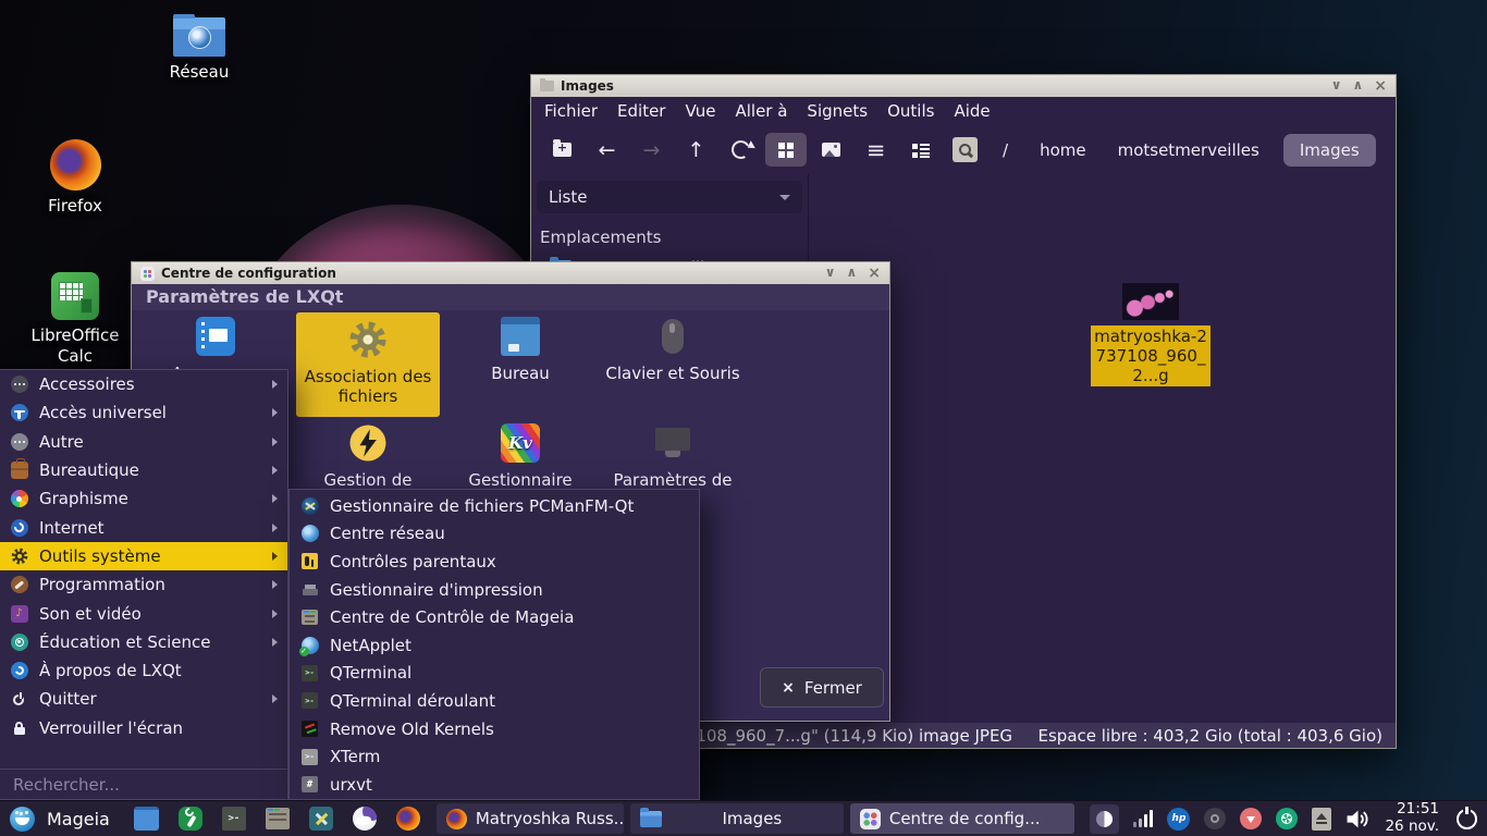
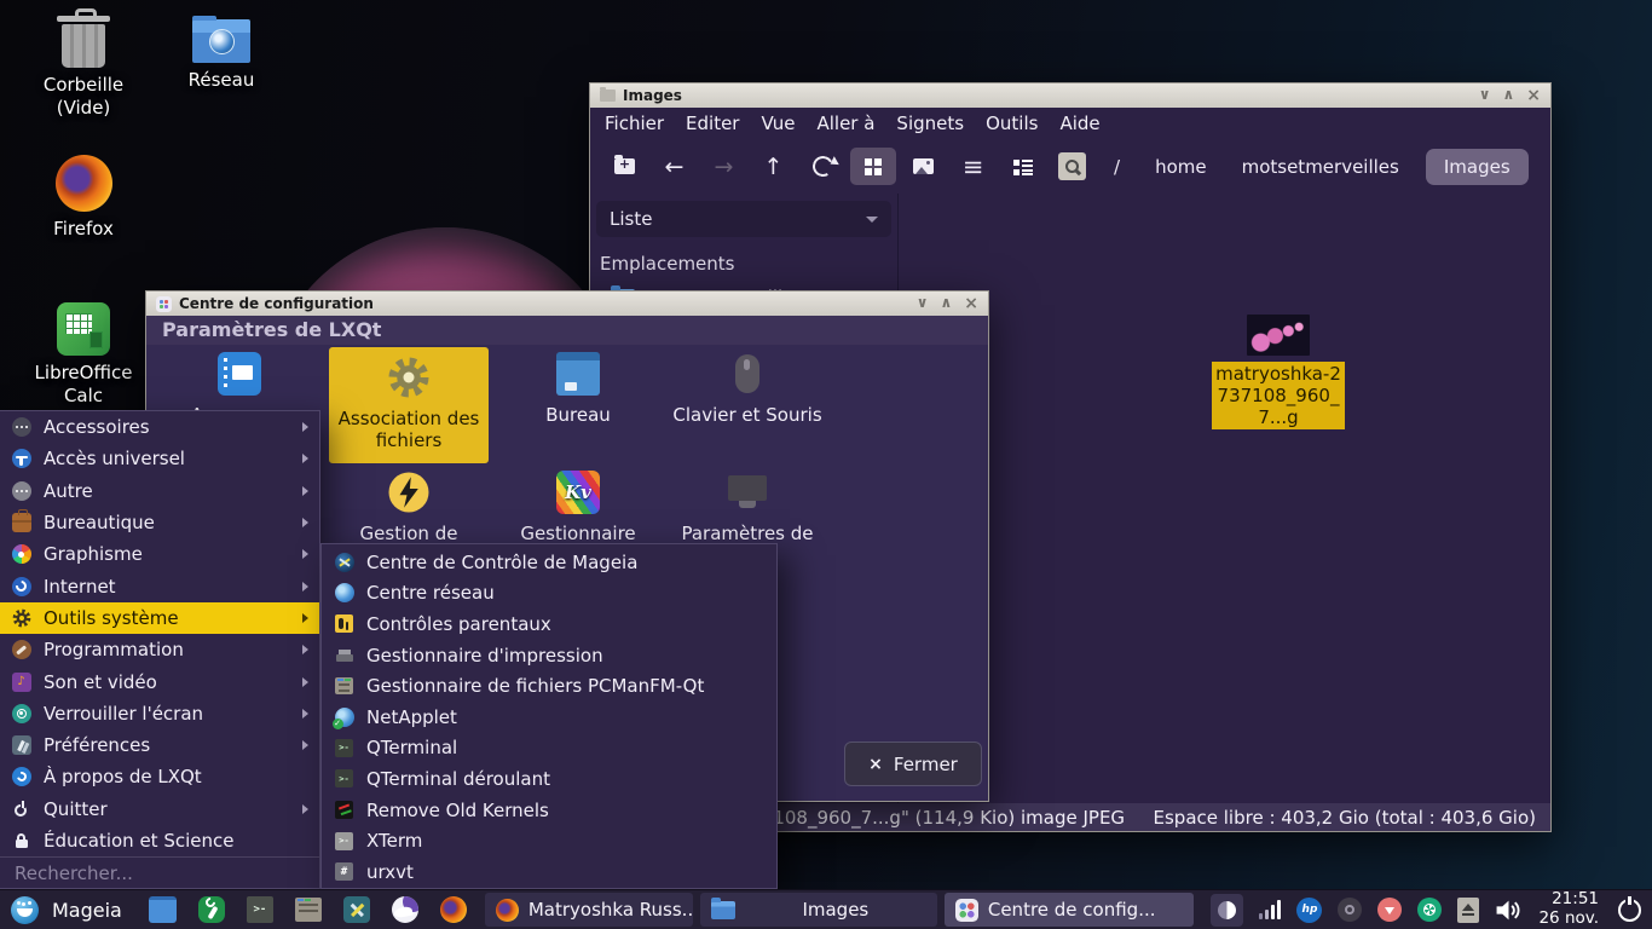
+ Corbeille (Vide)
  Réseau
  Firefox
  LibreOffice Calc
  Images
  Fichier
  Editer
  Vue
  Aller à
  Signets
  Outils
  Aide
  ←
  →
  ↑
  ≡
  /
  home
  motsetmerveilles
  Images
  Liste
  Emplacements
  matryoshka-2
  737108_960_
- 2...g
+ 7...g
  Espace libre : 403,2 Gio (total : 403,6 Gio)
  Centre de configuration
  Paramètres de LXQt
  Association des
  fichiers
  Bureau
  Clavier et Souris
  Gestion de
  Gestionnaire
  Paramètres de
  ×
  Fermer
  Accessoires
  Accès universel
  Autre
  Bureautique
  Graphisme
  Internet
  Outils système
  Programmation
  Son et vidéo
- Éducation et Science
+ Verrouiller l'écran
+ Préférences
  À propos de LXQt
  Quitter
- Verrouiller l'écran
+ Éducation et Science
  Rechercher...
- Gestionnaire de fichiers PCManFM-Qt
+ Centre de Contrôle de Mageia
  Centre réseau
  Contrôles parentaux
  Gestionnaire d'impression
- Centre de Contrôle de Mageia
+ Gestionnaire de fichiers PCManFM-Qt
  NetApplet
  QTerminal
  QTerminal déroulant
  Remove Old Kernels
  XTerm
  urxvt
  Mageia
  Matryoshka Russ..
  Images
  Centre de config...
  21:51
  26 nov.
